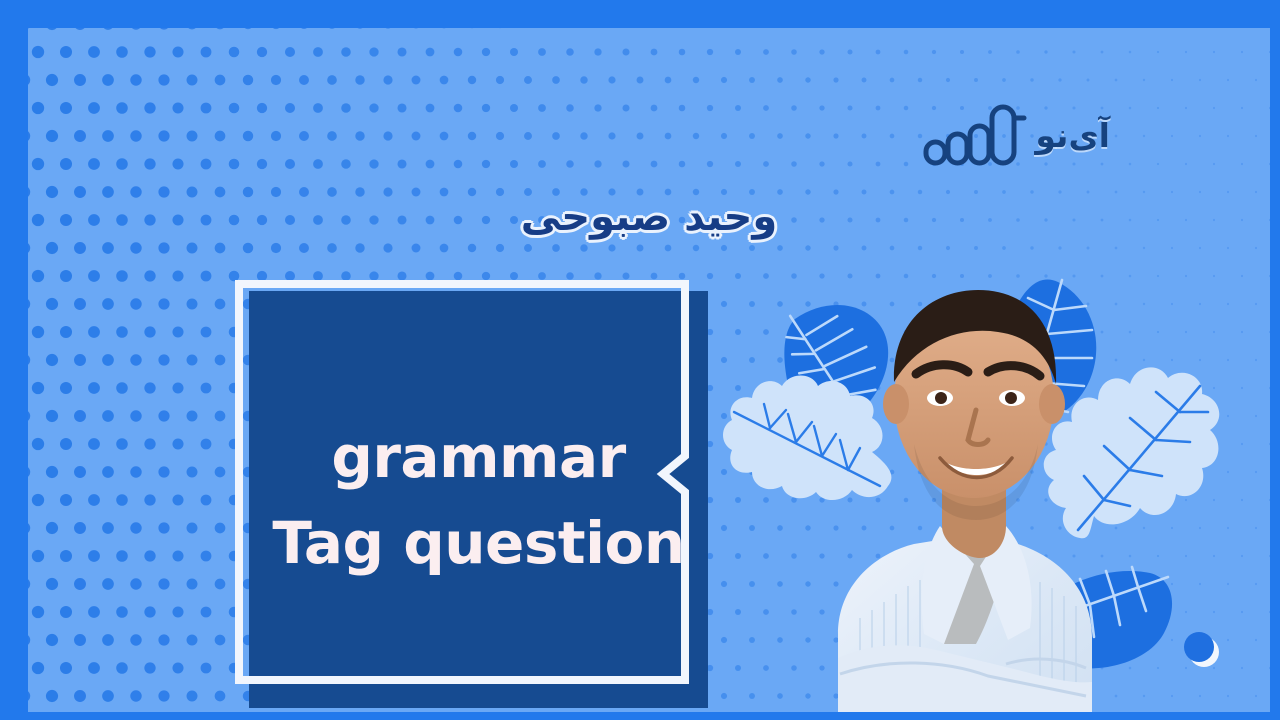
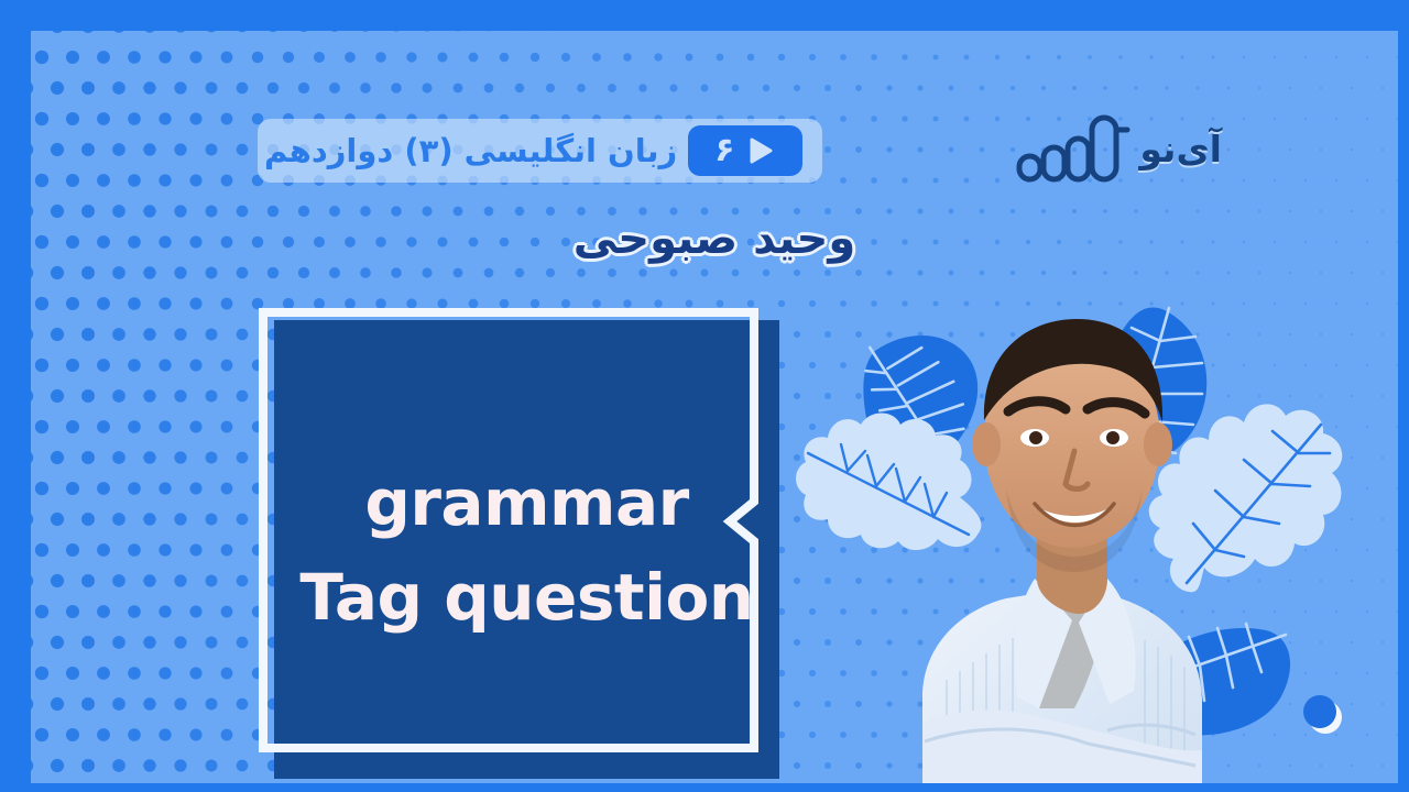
+ ۶
+ زبان انگلیسی (۳) دوازدهم
  آی‌نو
  وحید صبوحی
  grammar
  Tag question
